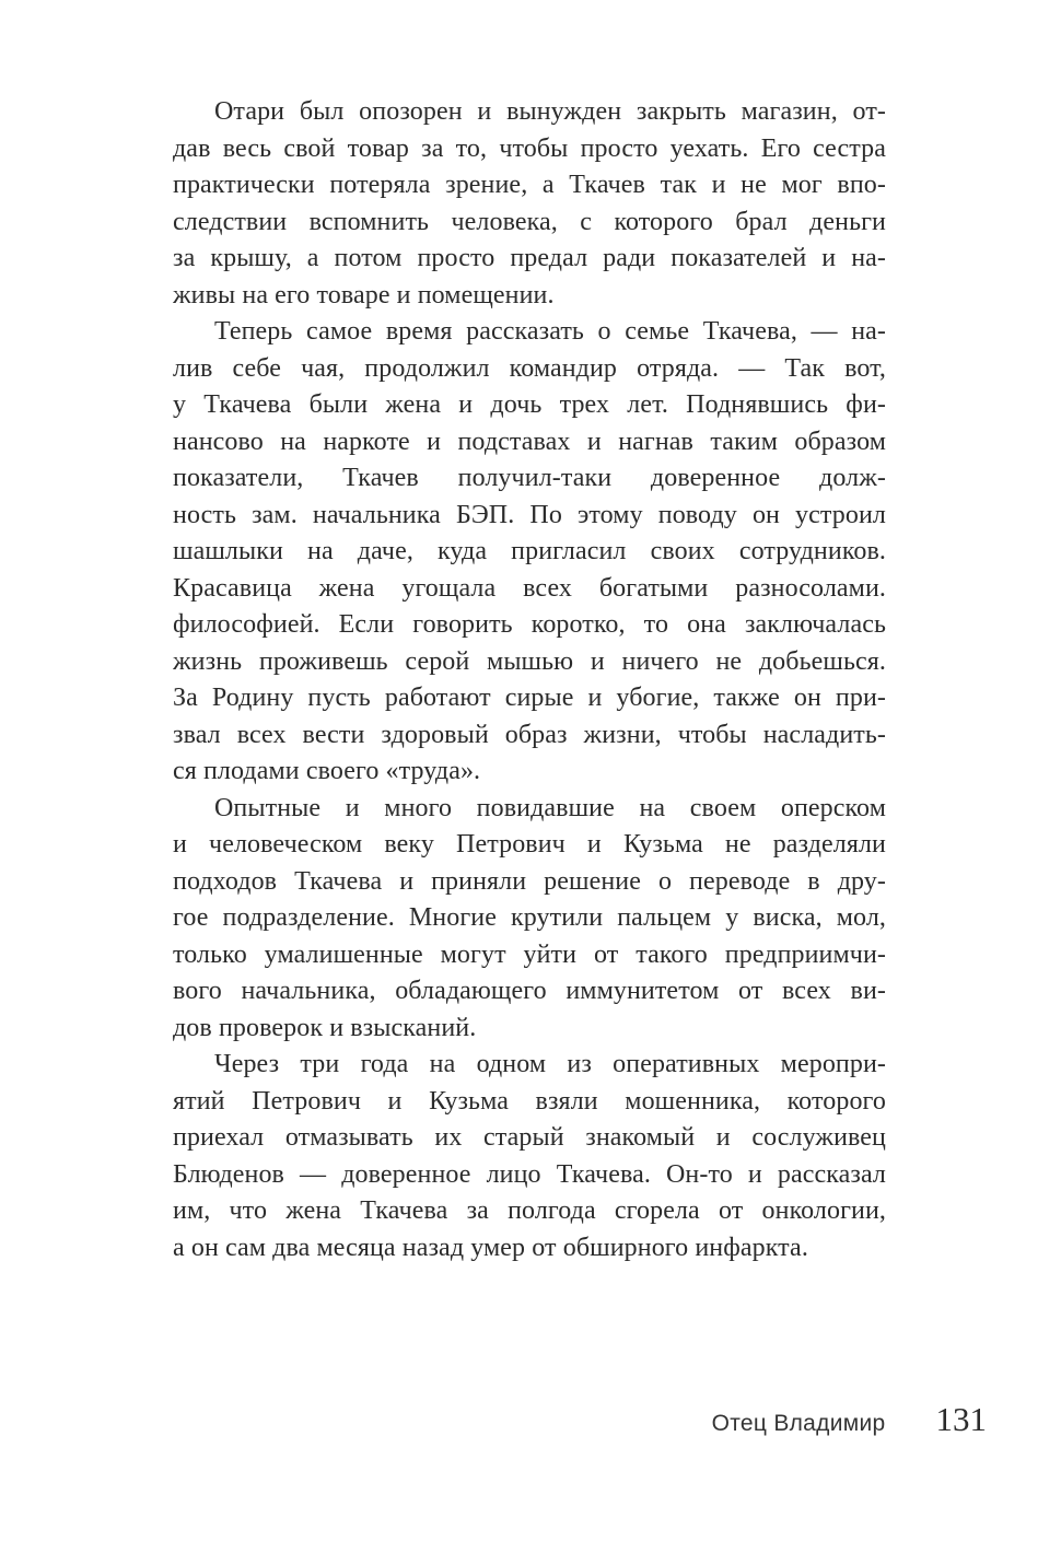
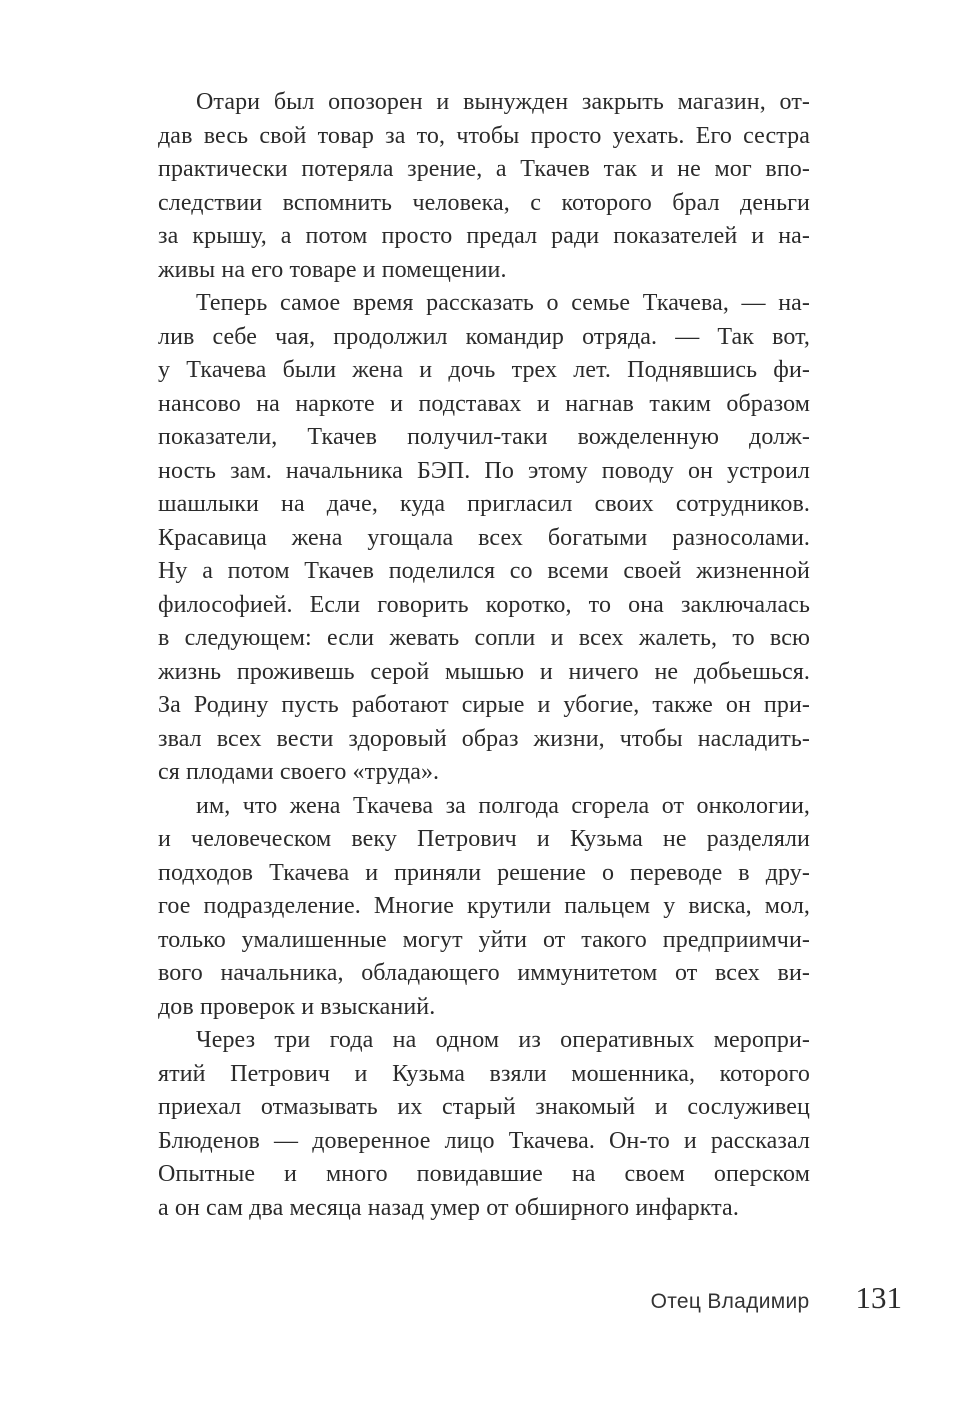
  Отари был опозорен и вынужден закрыть магазин, от-
  дав весь свой товар за то, чтобы просто уехать. Его сестра
  практически потеряла зрение, а Ткачев так и не мог впо-
  следствии вспомнить человека, с которого брал деньги
  за крышу, а потом просто предал ради показателей и на-
  живы на его товаре и помещении.
  Теперь самое время рассказать о семье Ткачева, — на-
  лив себе чая, продолжил командир отряда. — Так вот,
  у Ткачева были жена и дочь трех лет. Поднявшись фи-
  нансово на наркоте и подставах и нагнав таким образом
- показатели, Ткачев получил-таки доверенное долж-
+ показатели, Ткачев получил-таки вожделенную долж-
  ность зам. начальника БЭП. По этому поводу он устроил
  шашлыки на даче, куда пригласил своих сотрудников.
  Красавица жена угощала всех богатыми разносолами.
+ Ну а потом Ткачев поделился со всеми своей жизненной
  философией. Если говорить коротко, то она заключалась
+ в следующем: если жевать сопли и всех жалеть, то всю
  жизнь проживешь серой мышью и ничего не добьешься.
  За Родину пусть работают сирые и убогие, также он при-
  звал всех вести здоровый образ жизни, чтобы насладить-
  ся плодами своего «труда».
- Опытные и много повидавшие на своем оперском
+ им, что жена Ткачева за полгода сгорела от онкологии,
  и человеческом веку Петрович и Кузьма не разделяли
  подходов Ткачева и приняли решение о переводе в дру-
  гое подразделение. Многие крутили пальцем у виска, мол,
  только умалишенные могут уйти от такого предприимчи-
  вого начальника, обладающего иммунитетом от всех ви-
  дов проверок и взысканий.
  Через три года на одном из оперативных меропри-
  ятий Петрович и Кузьма взяли мошенника, которого
  приехал отмазывать их старый знакомый и сослуживец
  Блюденов — доверенное лицо Ткачева. Он-то и рассказал
- им, что жена Ткачева за полгода сгорела от онкологии,
+ Опытные и много повидавшие на своем оперском
  а он сам два месяца назад умер от обширного инфаркта.
  Отец Владимир
  131
